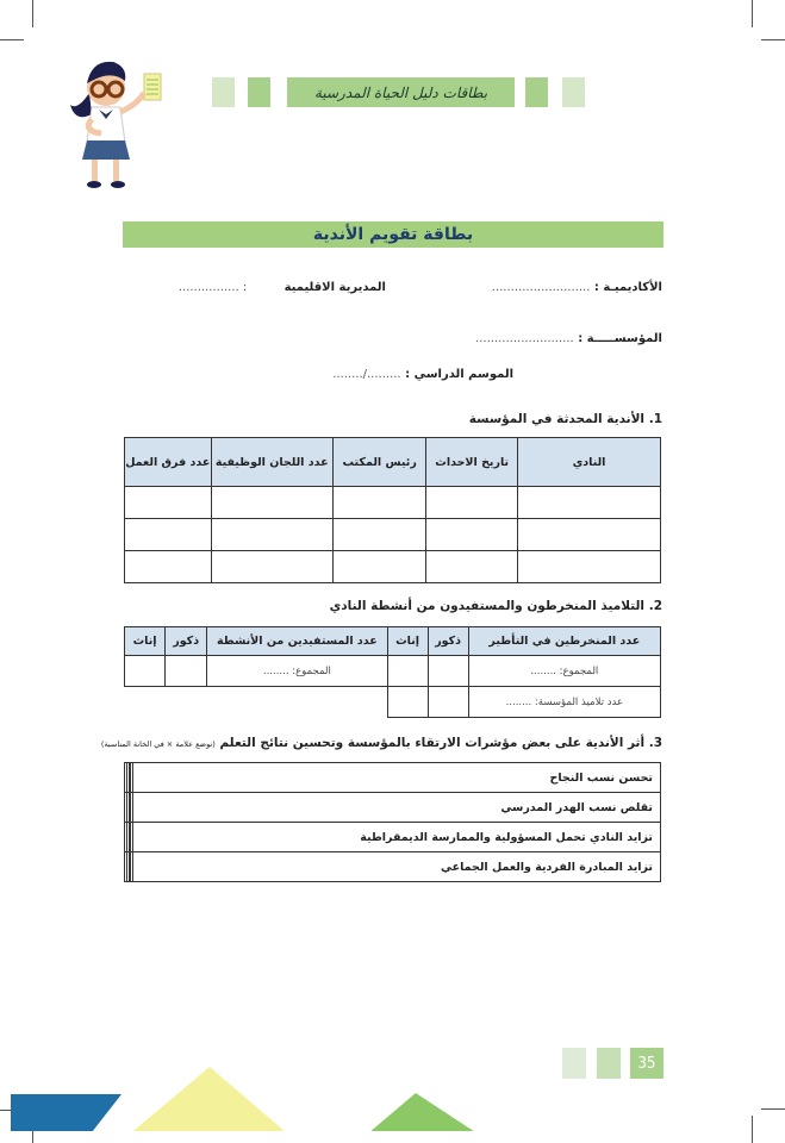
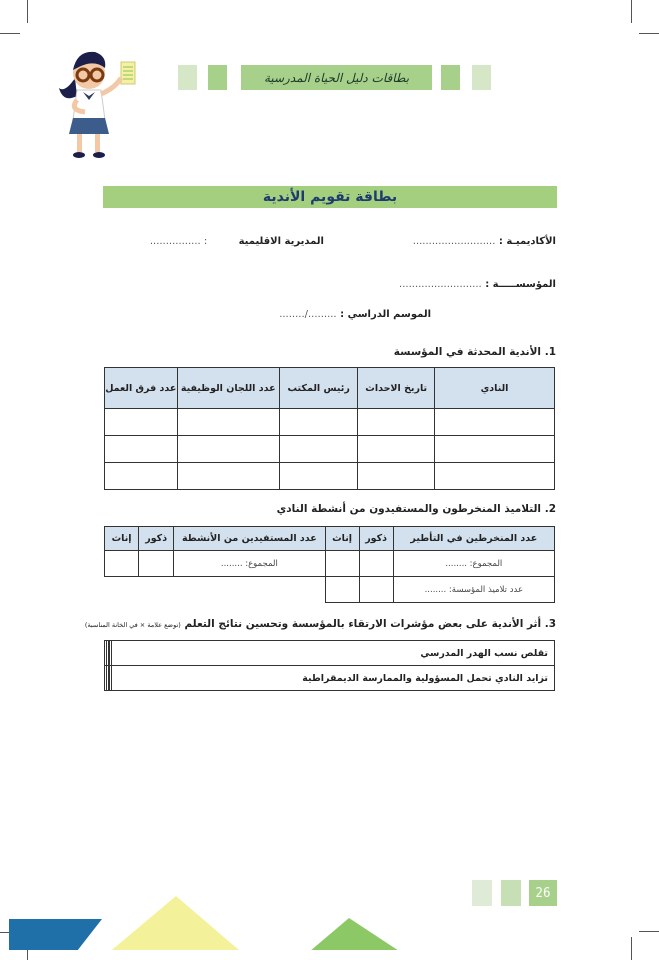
  بطاقات دليل الحياة المدرسية
  بطاقة تقويم الأندية
  الأكاديميـة : ..........................
  المديرية الاقليمية : ................
  المؤسســـــة : ..........................
  الموسم الدراسي : ........./........
  1. الأندية المحدثة في المؤسسة
  النادي	تاريخ الاحداث	رئيس المكتب	عدد اللجان الوظيفية	عدد فرق العمل
  2. التلاميذ المنخرطون والمستفيدون من أنشطة النادي
  عدد المنخرطين في التأطير	ذكور	إناث	عدد المستفيدين من الأنشطة	ذكور	إناث
  المجموع: ........			المجموع: ........
  عدد تلاميذ المؤسسة: ........
  3. أثر الأندية على بعض مؤشرات الارتقاء بالمؤسسة وتحسين نتائج التعلم (توضع علامة × في الخانة المناسبة)
- تحسن نسب النجاح
  تقلص نسب الهدر المدرسي
  تزايد النادي تحمل المسؤولية والممارسة الديمقراطية
- تزايد المبادرة الفردية والعمل الجماعي
- 35
+ 26
